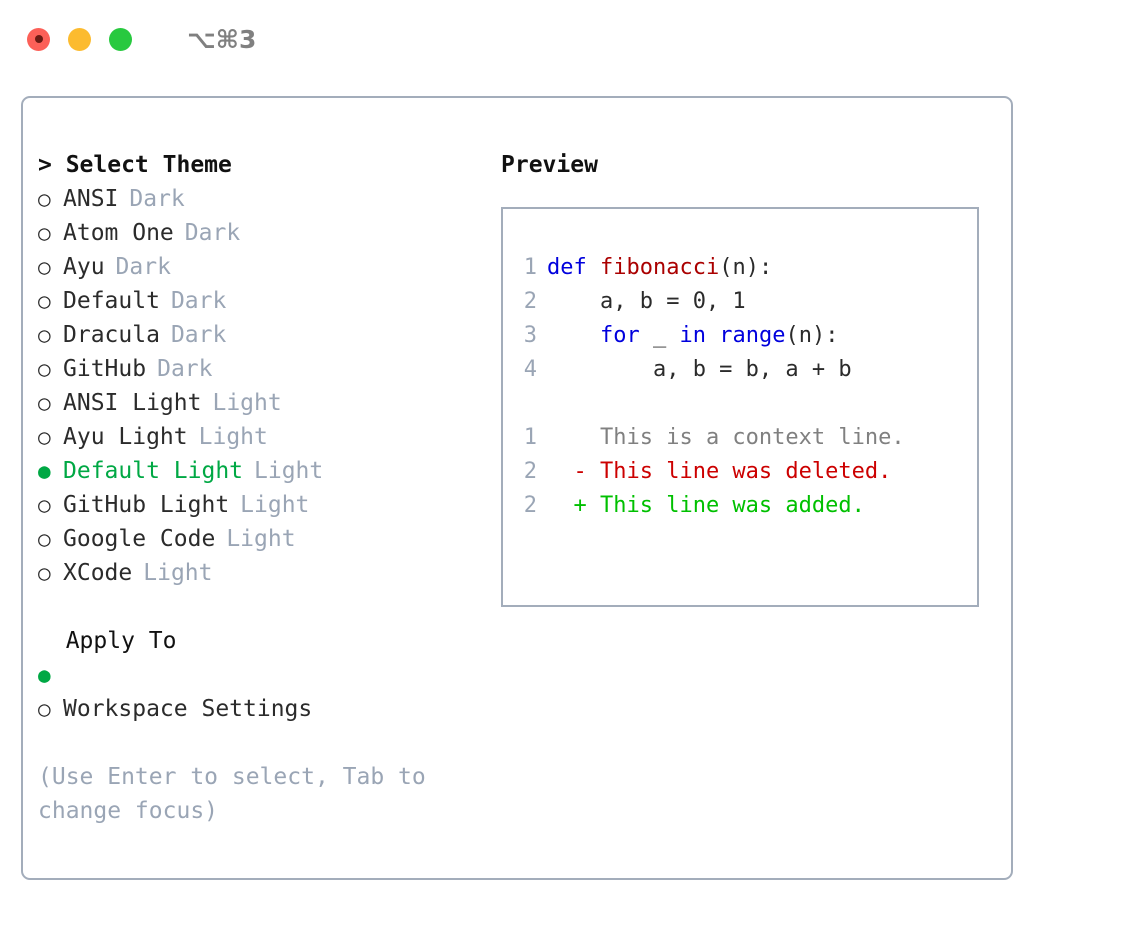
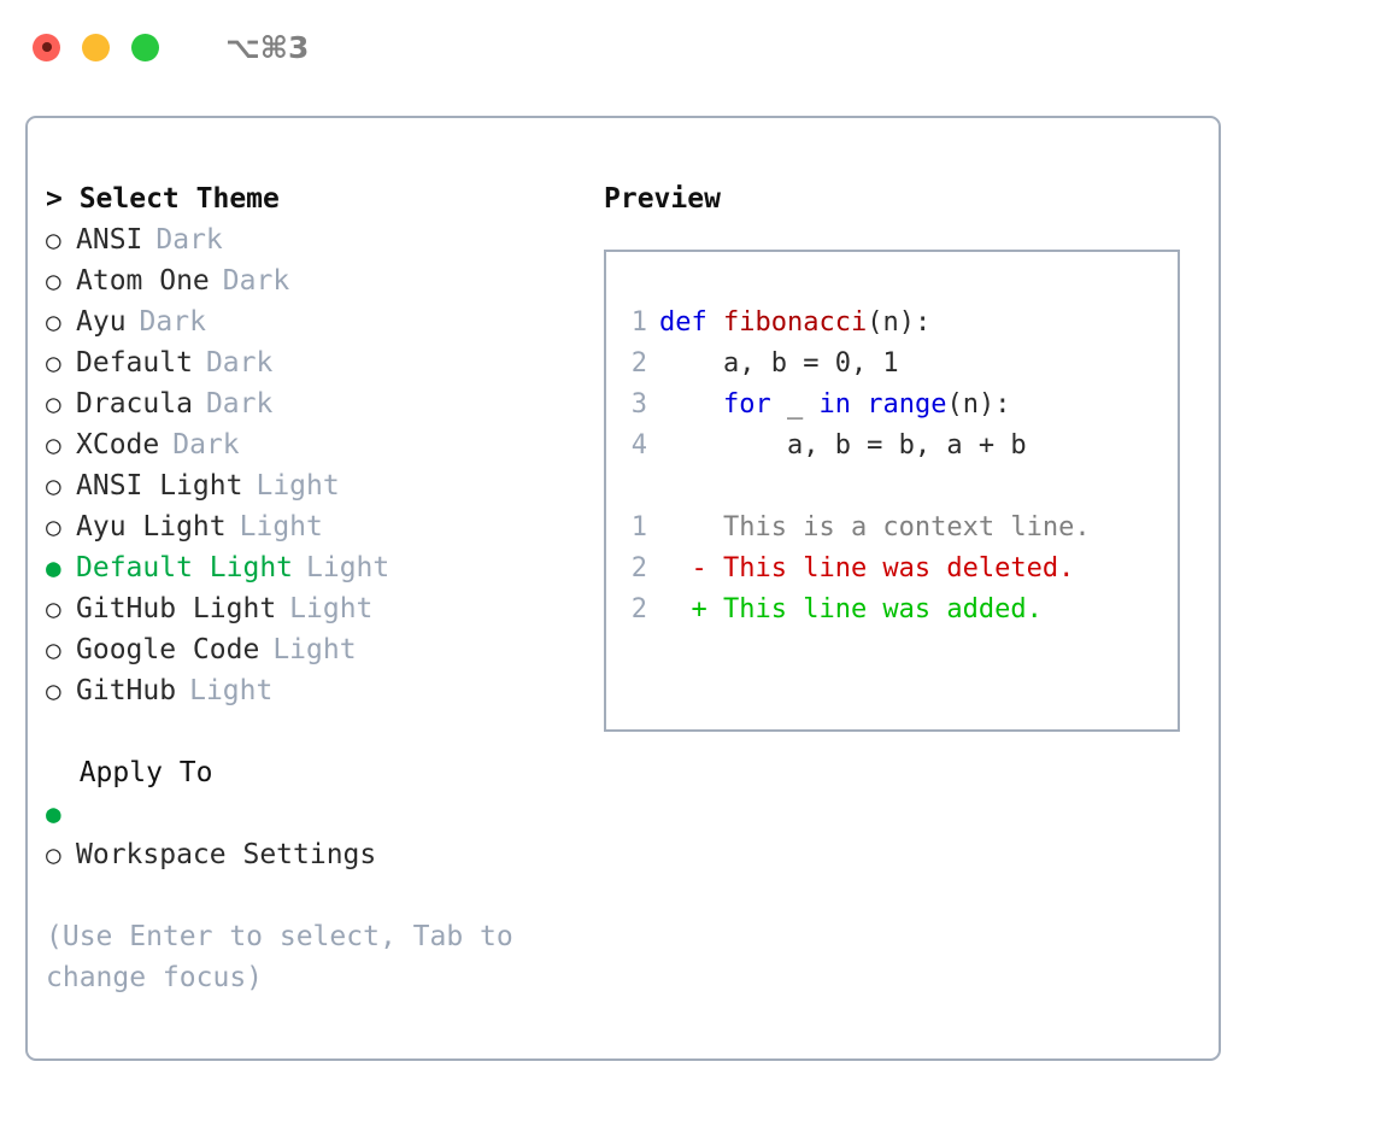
  ⌥⌘3
  > Select Theme
  ○
  ANSI
  Dark
  ○
  Atom One
  Dark
  ○
  Ayu
  Dark
  ○
  Default
  Dark
  ○
  Dracula
  Dark
  ○
- GitHub
+ XCode
  Dark
  ○
  ANSI Light
  Light
  ○
  Ayu Light
  Light
  ●
  Default Light
  Light
  ○
  GitHub Light
  Light
  ○
  Google Code
  Light
  ○
- XCode
+ GitHub
  Light
  Apply To
  ●
  ○
  Workspace Settings
  (Use Enter to select, Tab to change focus)
  Preview
  1
  def fibonacci(n):
  2
  a, b = 0, 1
  3
  for _ in range(n):
  4
  a, b = b, a + b
  1
  This is a context line.
  2
  - This line was deleted.
  2
  + This line was added.
